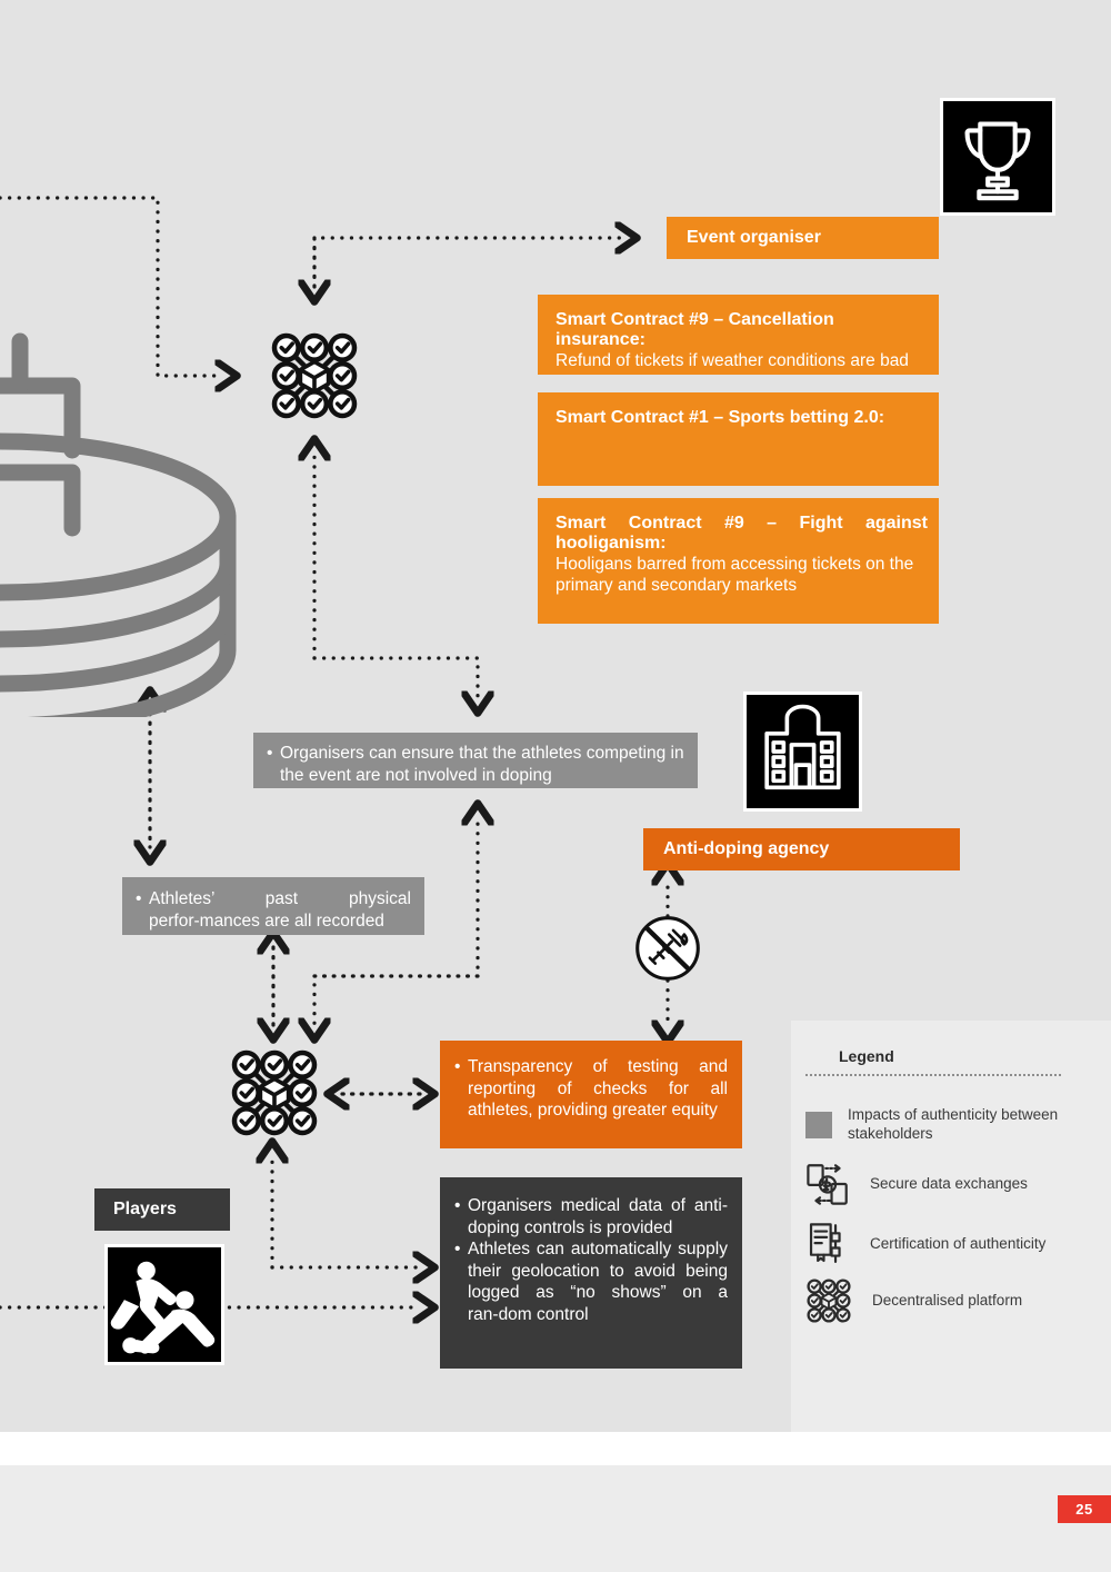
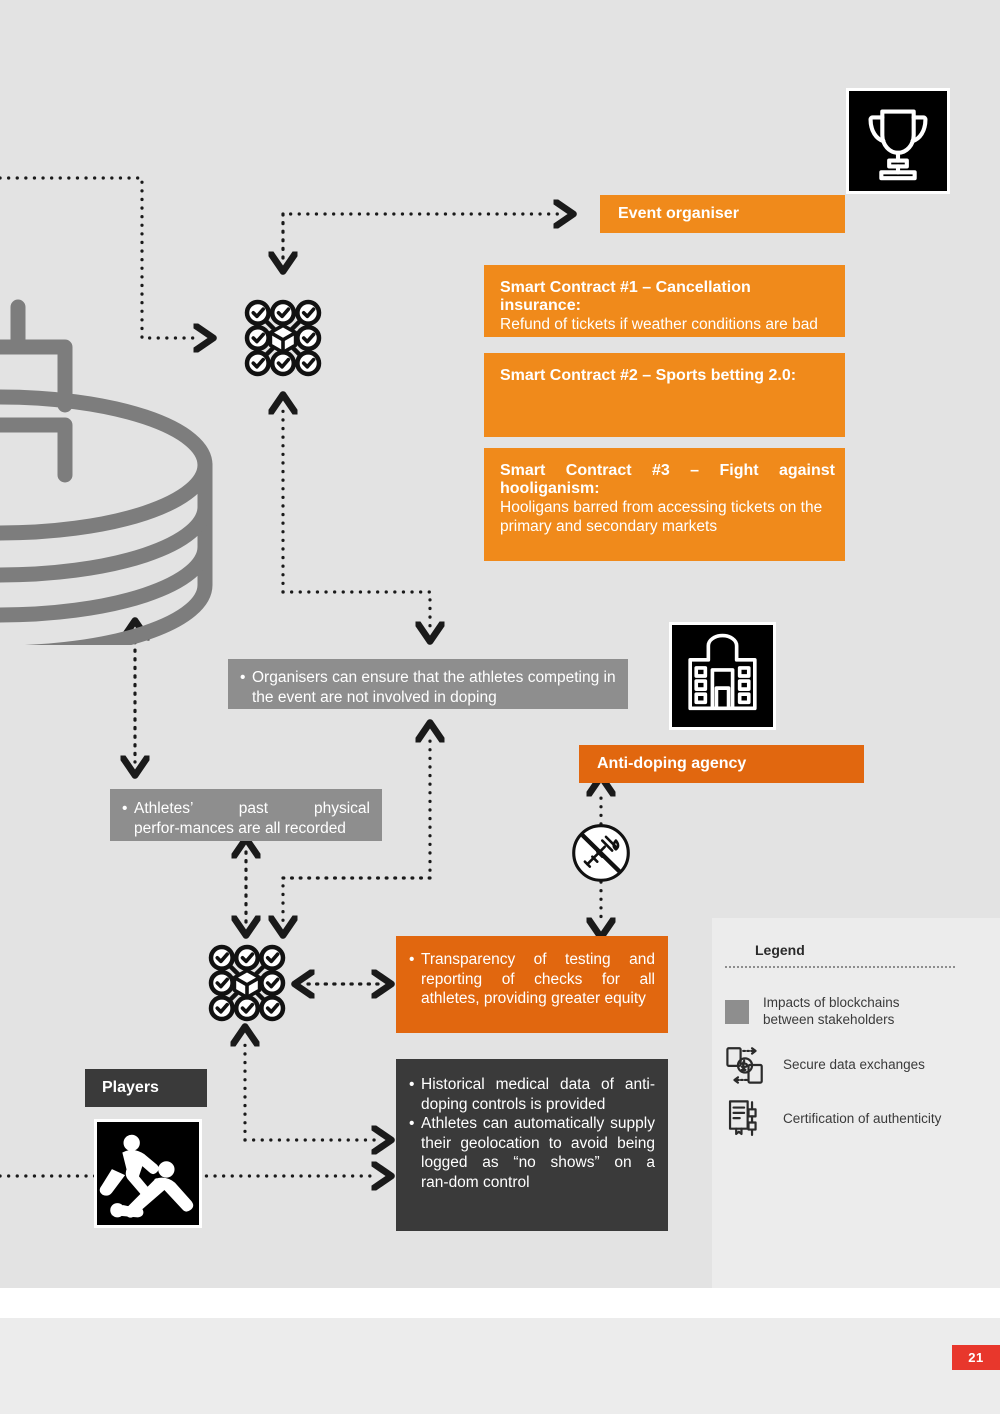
  Event organiser
- Smart Contract #9 – Cancellation insurance:
+ Smart Contract #1 – Cancellation insurance:
  Refund of tickets if weather conditions are bad
- Smart Contract #1 – Sports betting 2.0:
+ Smart Contract #2 – Sports betting 2.0:
- Smart Contract #9 – Fight against hooliganism:
+ Smart Contract #3 – Fight against hooliganism:
  Hooligans barred from accessing tickets on the primary and secondary markets
  Organisers can ensure that the athletes competing in the event are not involved in doping
  Anti-doping agency
  Athletes’ past physical perfor‑mances are all recorded
  Transparency of testing and reporting of checks for all athletes, providing greater equity
  Players
- Organisers medical data of anti-doping controls is provided
+ Historical medical data of anti-doping controls is provided
  Athletes can automatically supply their geolocation to avoid being logged as “no shows” on a ran‑dom control
  Legend
- Impacts of authenticity between stakeholders
+ Impacts of blockchains between stakeholders
  Secure data exchanges
  Certification of authenticity
- Decentralised platform
- 25
+ 21
